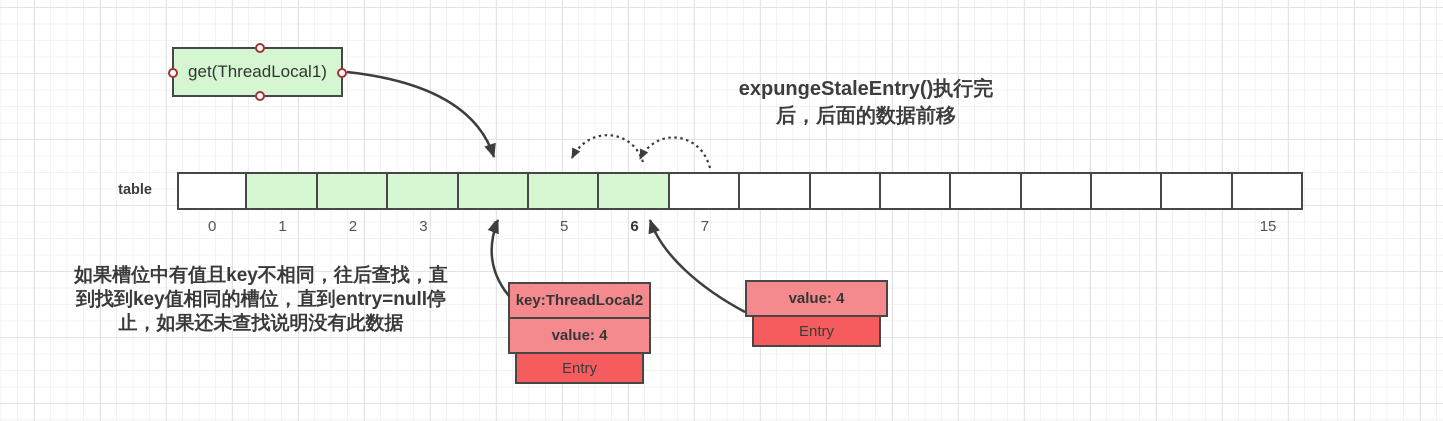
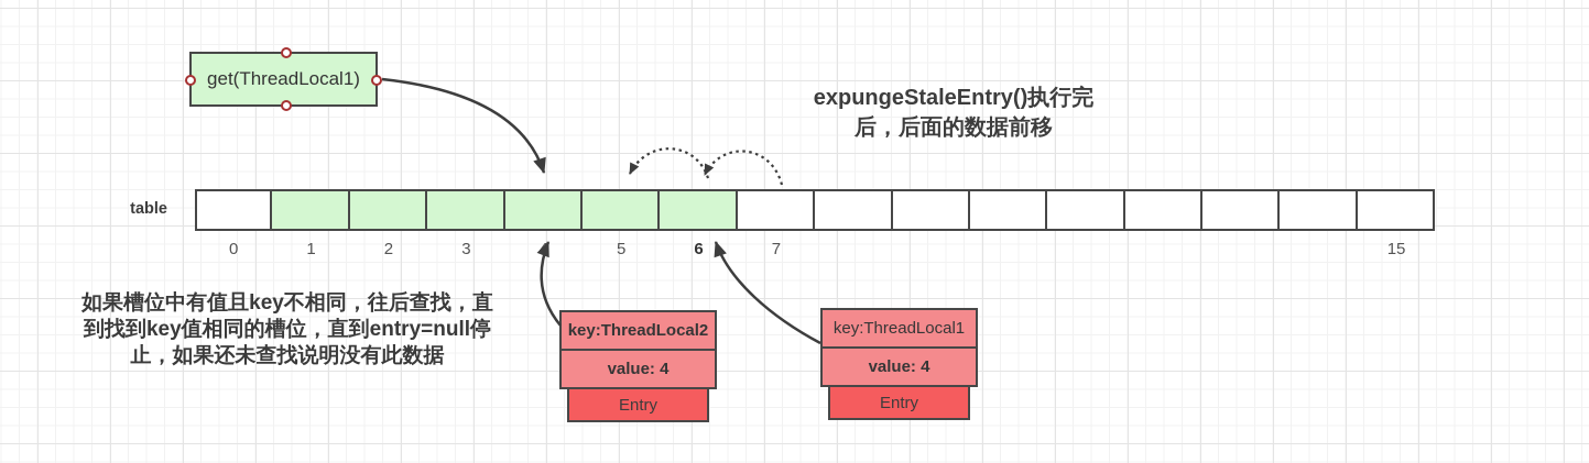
  get(ThreadLocal1)
  expungeStaleEntry()执行完
  后，后面的数据前移
  table
  0
  1
  2
  3
  4
  5
  6
  7
  15
  如果槽位中有值且key不相同，往后查找，直
  到找到key值相同的槽位，直到entry=null停
  止，如果还未查找说明没有此数据
  key:ThreadLocal2
  value: 4
  Entry
+ key:ThreadLocal1
  value: 4
  Entry
